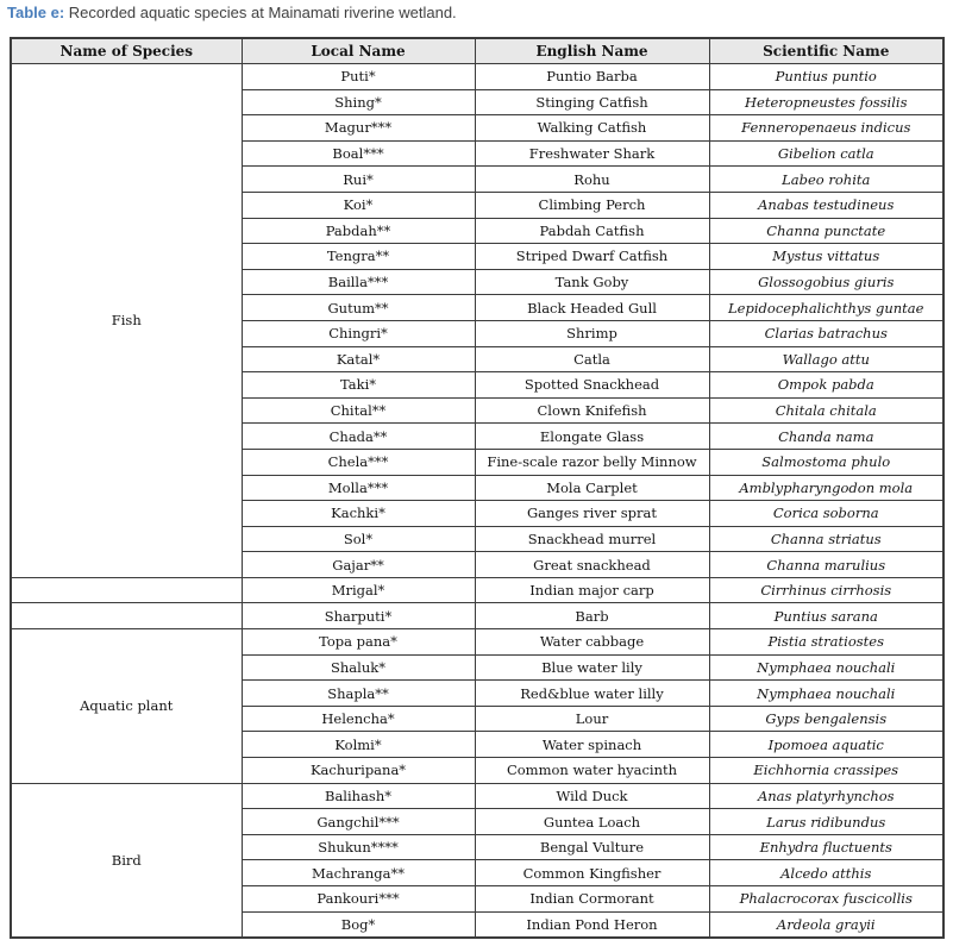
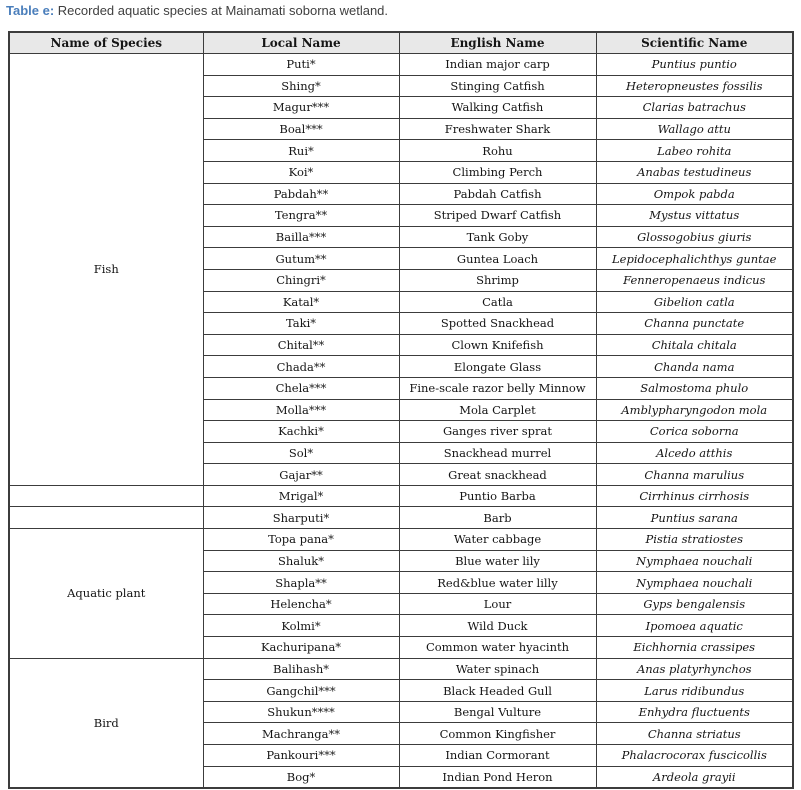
- Table e: Recorded aquatic species at Mainamati riverine wetland.
+ Table e: Recorded aquatic species at Mainamati soborna wetland.
  Name of Species	Local Name	English Name	Scientific Name
- Fish	Puti*	Puntio Barba	Puntius puntio
+ Fish	Puti*	Indian major carp	Puntius puntio
  Shing*	Stinging Catfish	Heteropneustes fossilis
- Magur***	Walking Catfish	Fenneropenaeus indicus
+ Magur***	Walking Catfish	Clarias batrachus
- Boal***	Freshwater Shark	Gibelion catla
+ Boal***	Freshwater Shark	Wallago attu
  Rui*	Rohu	Labeo rohita
  Koi*	Climbing Perch	Anabas testudineus
- Pabdah**	Pabdah Catfish	Channa punctate
+ Pabdah**	Pabdah Catfish	Ompok pabda
  Tengra**	Striped Dwarf Catfish	Mystus vittatus
  Bailla***	Tank Goby	Glossogobius giuris
- Gutum**	Black Headed Gull	Lepidocephalichthys guntae
+ Gutum**	Guntea Loach	Lepidocephalichthys guntae
- Chingri*	Shrimp	Clarias batrachus
+ Chingri*	Shrimp	Fenneropenaeus indicus
- Katal*	Catla	Wallago attu
+ Katal*	Catla	Gibelion catla
- Taki*	Spotted Snackhead	Ompok pabda
+ Taki*	Spotted Snackhead	Channa punctate
  Chital**	Clown Knifefish	Chitala chitala
  Chada**	Elongate Glass	Chanda nama
  Chela***	Fine-scale razor belly Minnow	Salmostoma phulo
  Molla***	Mola Carplet	Amblypharyngodon mola
  Kachki*	Ganges river sprat	Corica soborna
- Sol*	Snackhead murrel	Channa striatus
+ Sol*	Snackhead murrel	Alcedo atthis
  Gajar**	Great snackhead	Channa marulius
- 	Mrigal*	Indian major carp	Cirrhinus cirrhosis
+ 	Mrigal*	Puntio Barba	Cirrhinus cirrhosis
  	Sharputi*	Barb	Puntius sarana
  Aquatic plant	Topa pana*	Water cabbage	Pistia stratiostes
  Shaluk*	Blue water lily	Nymphaea nouchali
  Shapla**	Red&blue water lilly	Nymphaea nouchali
  Helencha*	Lour	Gyps bengalensis
- Kolmi*	Water spinach	Ipomoea aquatic
+ Kolmi*	Wild Duck	Ipomoea aquatic
  Kachuripana*	Common water hyacinth	Eichhornia crassipes
- Bird	Balihash*	Wild Duck	Anas platyrhynchos
+ Bird	Balihash*	Water spinach	Anas platyrhynchos
- Gangchil***	Guntea Loach	Larus ridibundus
+ Gangchil***	Black Headed Gull	Larus ridibundus
  Shukun****	Bengal Vulture	Enhydra fluctuents
- Machranga**	Common Kingfisher	Alcedo atthis
+ Machranga**	Common Kingfisher	Channa striatus
  Pankouri***	Indian Cormorant	Phalacrocorax fuscicollis
  Bog*	Indian Pond Heron	Ardeola grayii
